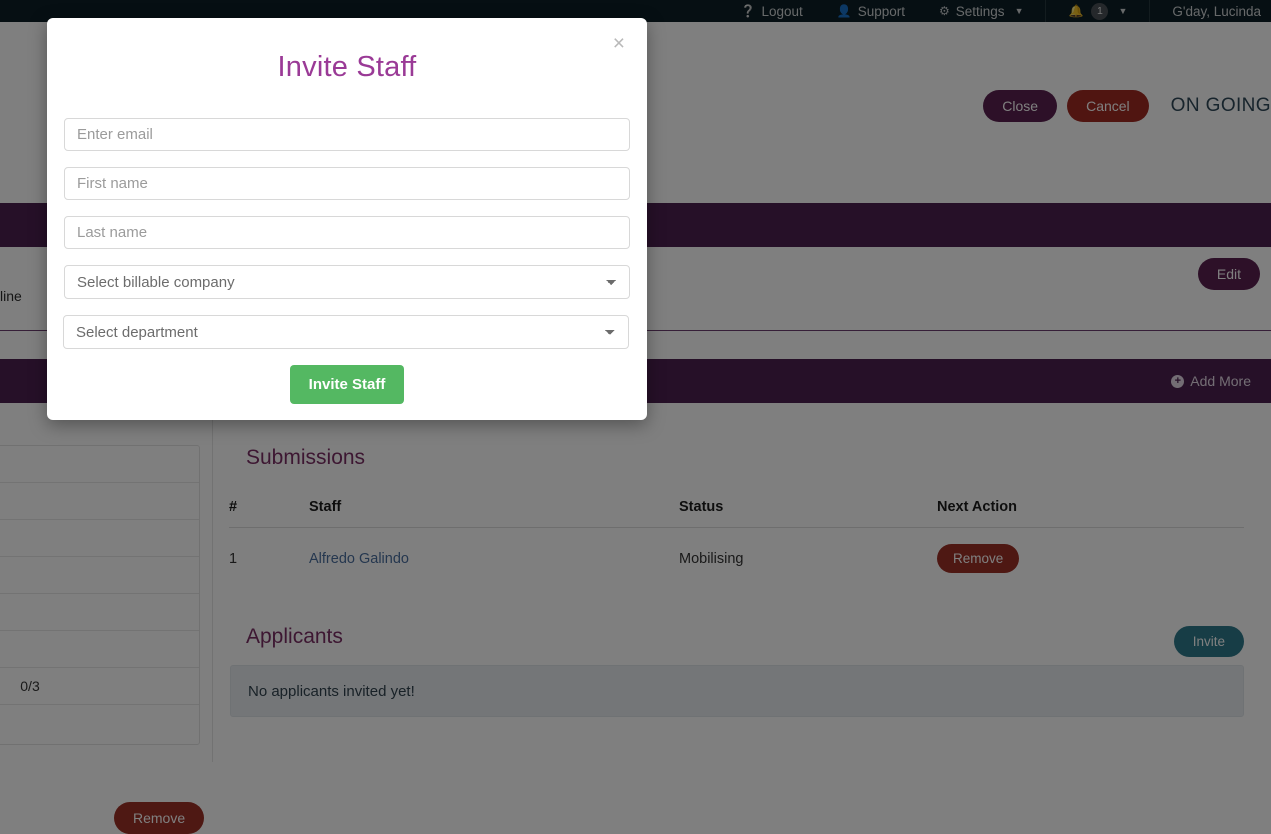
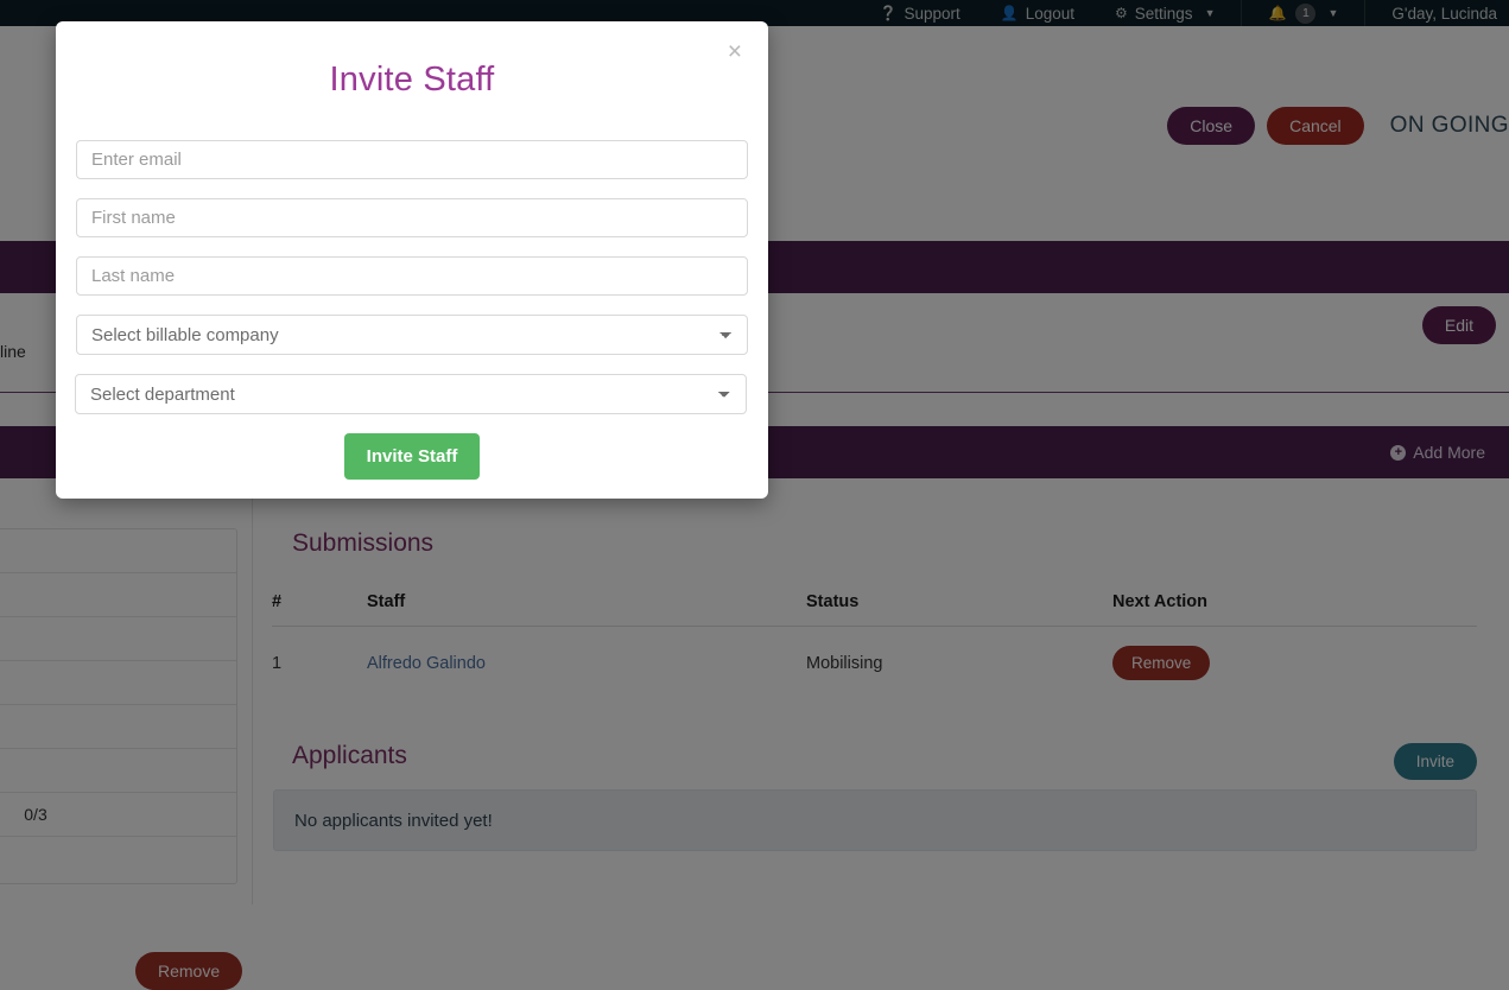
  ❔
- Logout
+ Support
  👤
- Support
+ Logout
  ⚙
  Settings
  ▼
  🔔
  1
  ▼
  G'day, Lucinda
  Close
  Cancel
  ON GOING
  line
  Edit
  +
  Add More
  0/3
  Remove
  Submissions
  #	Staff	Status	Next Action
  1	Alfredo Galindo	Mobilising	Remove
  Applicants
  Invite
  No applicants invited yet!
  ×
  Invite Staff
  Enter email
  First name
  Last name
  Select billable company
  Select department
  Invite Staff
